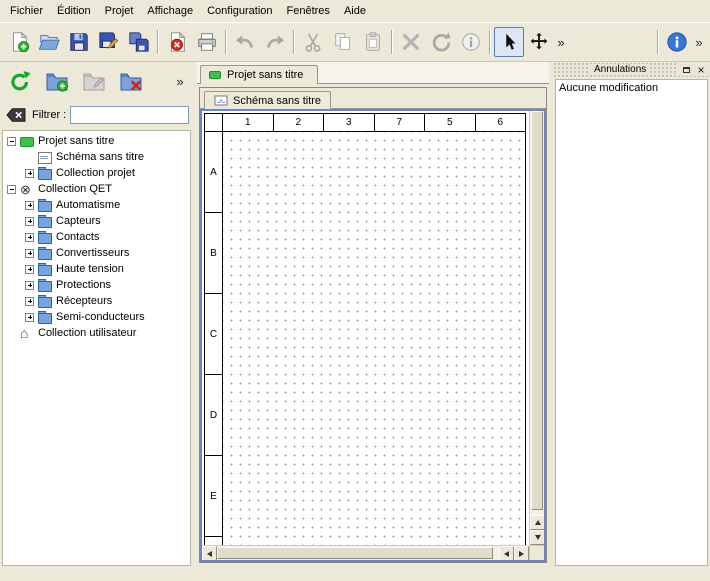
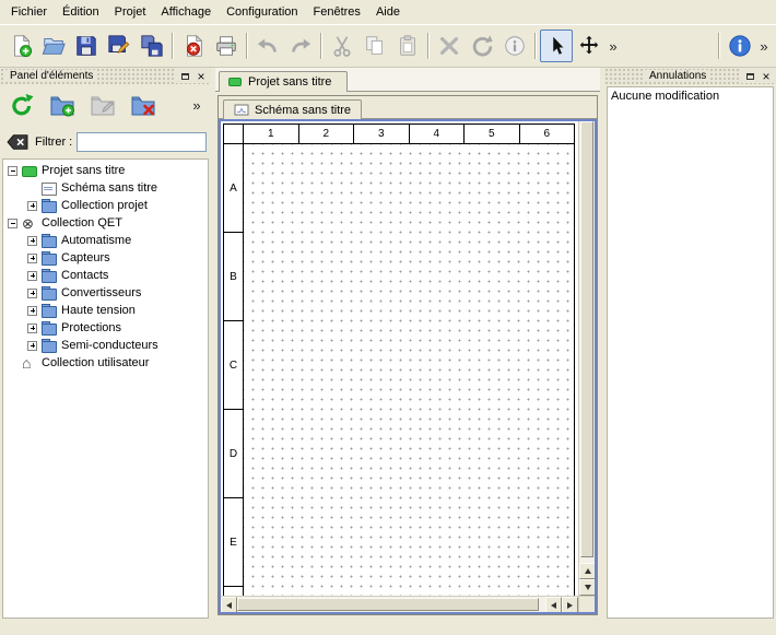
  Fichier
  Édition
  Projet
  Affichage
  Configuration
  Fenêtres
  Aide
  »
  »
+ Panel d'éléments
  »
  Filtrer :
  Projet sans titre
  Schéma sans titre
  Collection projet
  Collection QET
  Automatisme
  Capteurs
  Contacts
  Convertisseurs
  Haute tension
  Protections
- Récepteurs
  Semi-conducteurs
  Collection utilisateur
  Projet sans titre
  Schéma sans titre
  1
  2
  3
- 7
+ 4
  5
  6
  A
  B
  C
  D
  E
  Annulations
  Aucune modification
